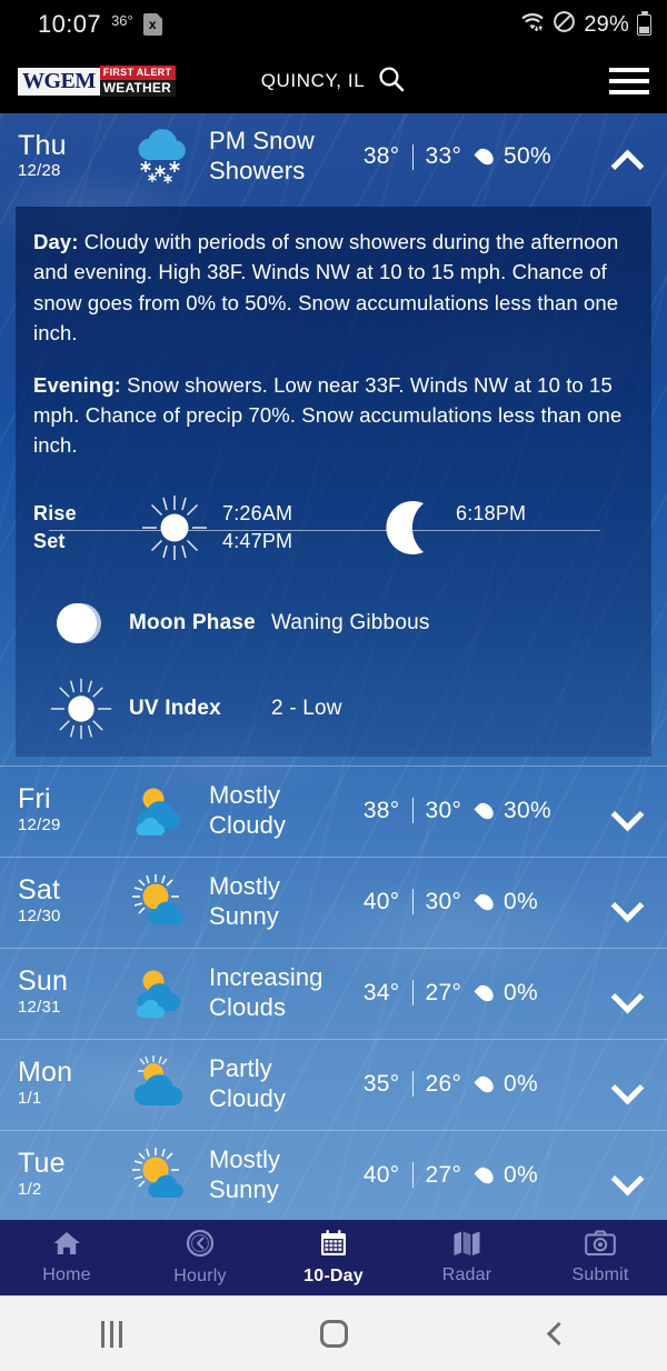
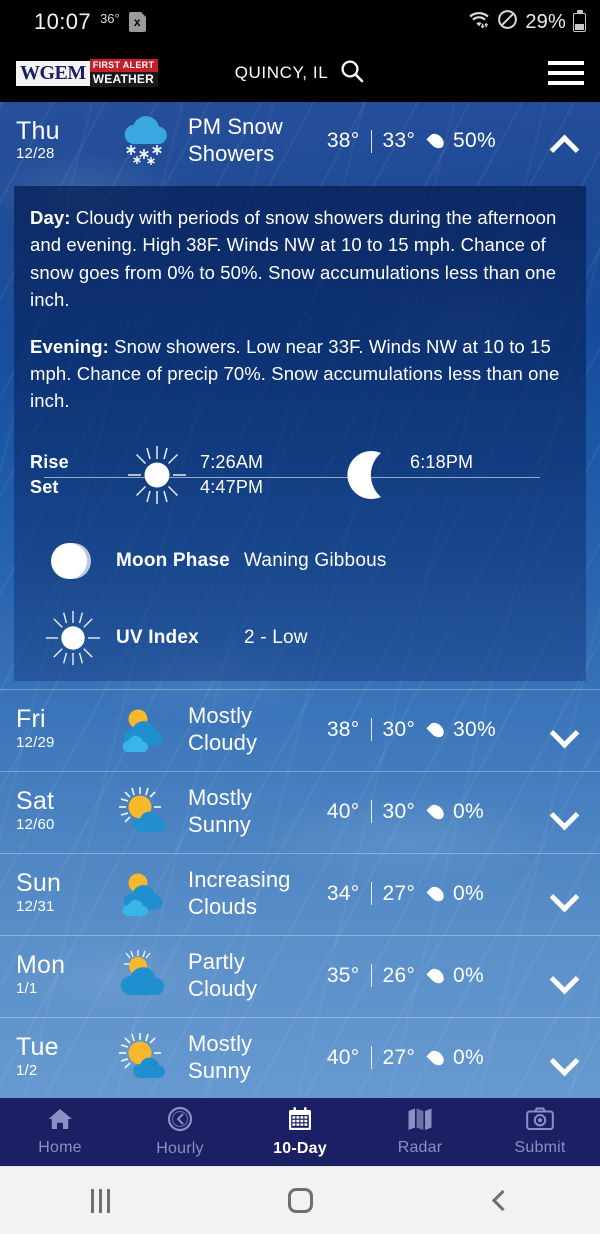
  10:07
  36°
  x
  29%
  WGEM
  FIRST ALERT
  WEATHER
  QUINCY, IL
  Thu
  12/28
  PM Snow Showers
  38°
  33°
  50%
  Day: Cloudy with periods of snow showers during the afternoon and evening. High 38F. Winds NW at 10 to 15 mph. Chance of snow goes from 0% to 50%. Snow accumulations less than one inch.
  Evening: Snow showers. Low near 33F. Winds NW at 10 to 15 mph. Chance of precip 70%. Snow accumulations less than one inch.
  Rise
  7:26AM
  6:18PM
  Set
  4:47PM
  Moon Phase
  Waning Gibbous
  UV Index
  2 - Low
  Fri
  12/29
  Mostly Cloudy
  38°
  30°
  30%
  Sat
- 12/30
+ 12/60
  Mostly Sunny
  40°
  30°
  0%
  Sun
  12/31
  Increasing Clouds
  34°
  27°
  0%
  Mon
  1/1
  Partly Cloudy
  35°
  26°
  0%
  Tue
  1/2
  Mostly Sunny
  40°
  27°
  0%
  Home
  Hourly
  10-Day
  Radar
  Submit
